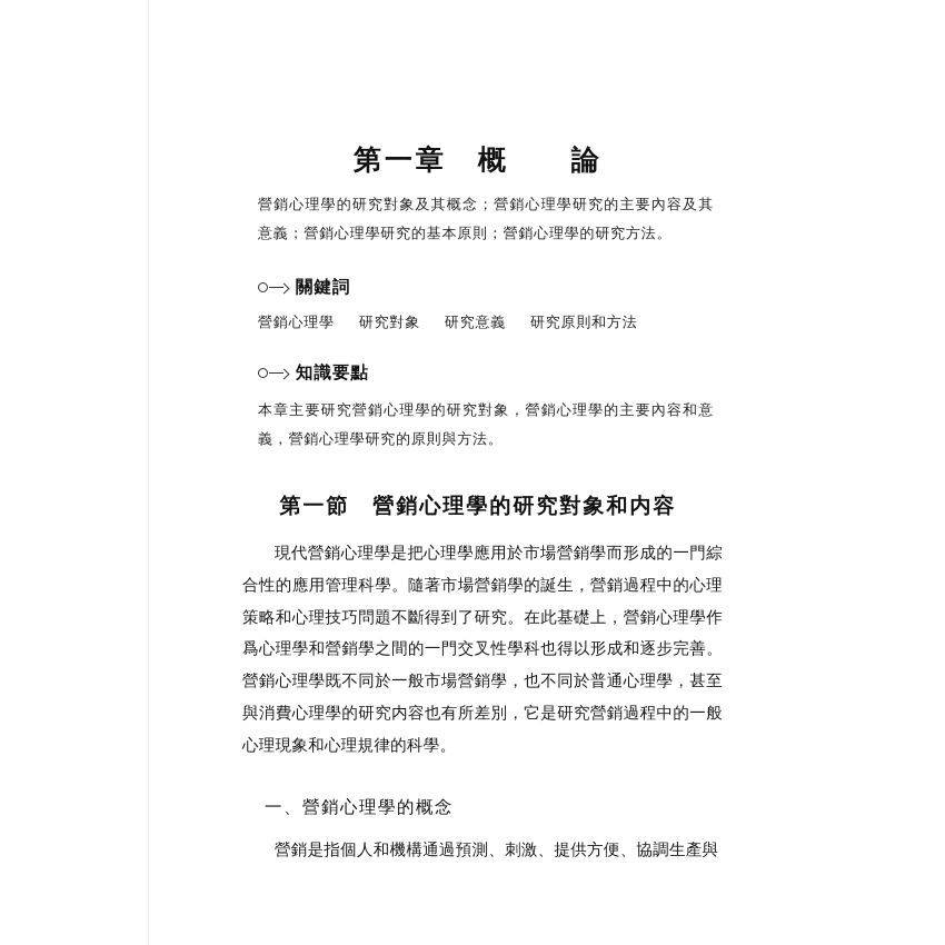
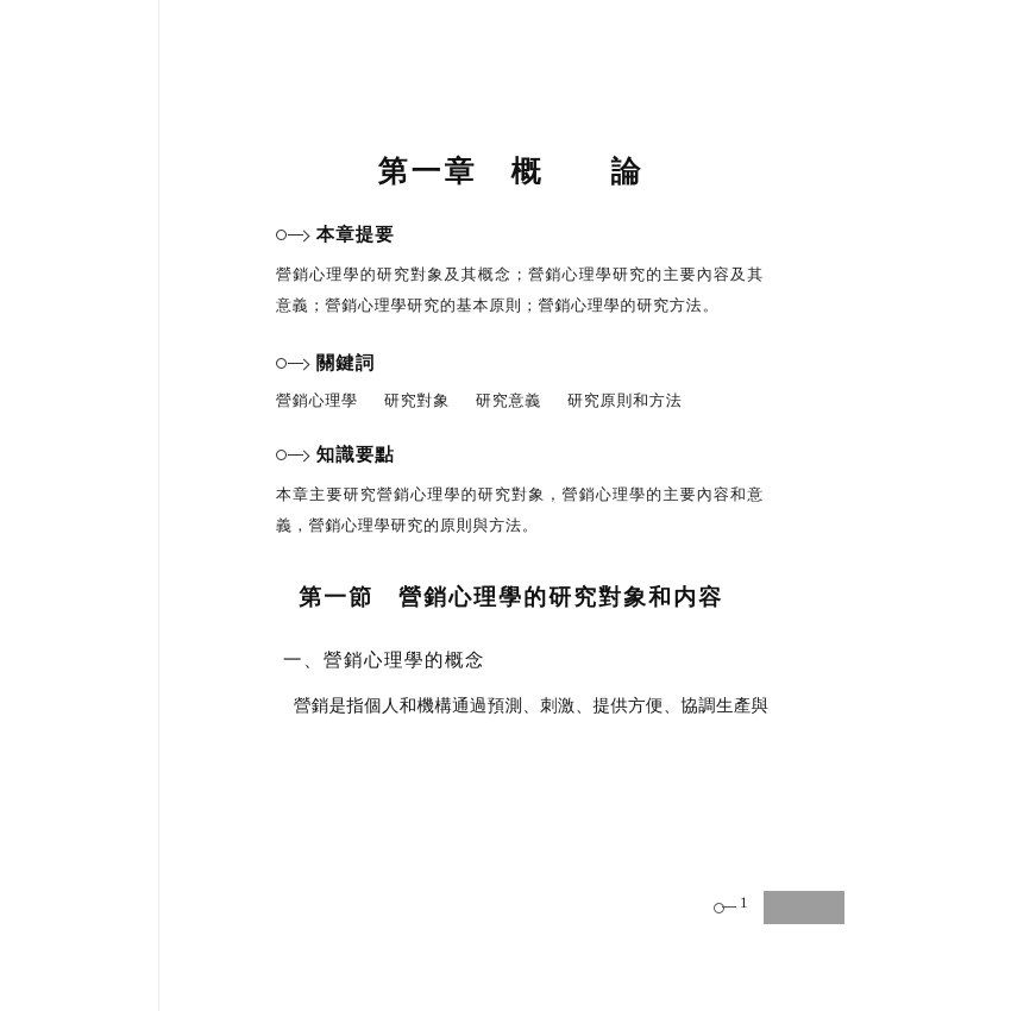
  第一章 概 論
+ 本章提要
  營銷心理學的研究對象及其概念；營銷心理學研究的主要內容及其意義；營銷心理學研究的基本原則；營銷心理學的研究方法。
  關鍵詞
  營銷心理學 研究對象 研究意義 研究原則和方法
  知識要點
  本章主要研究營銷心理學的研究對象，營銷心理學的主要內容和意義，營銷心理學研究的原則與方法。
  第一節 營銷心理學的研究對象和内容
- 現代營銷心理學是把心理學應用於市場營銷學而形成的一門綜合性的應用管理科學。隨著市場營銷學的誕生，營銷過程中的心理策略和心理技巧問題不斷得到了研究。在此基礎上，營銷心理學作爲心理學和營銷學之間的一門交叉性學科也得以形成和逐步完善。營銷心理學既不同於一般市場營銷學，也不同於普通心理學，甚至與消費心理學的研究内容也有所差別，它是研究營銷過程中的一般心理現象和心理規律的科學。
  一、營銷心理學的概念
  營銷是指個人和機構通過預測、刺激、提供方便、協調生產與
+ 1
